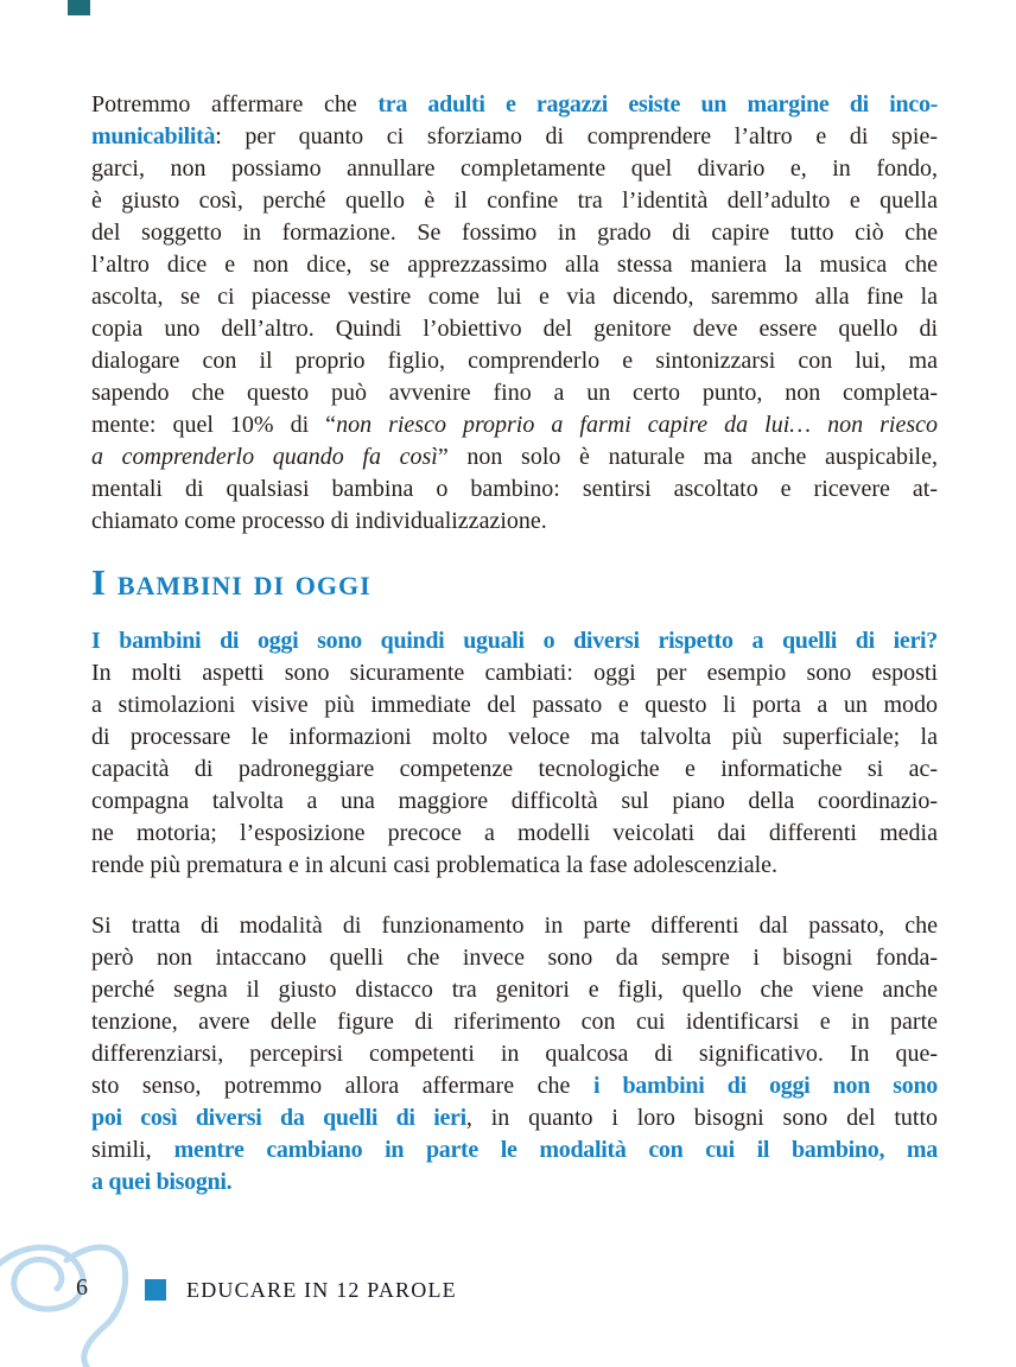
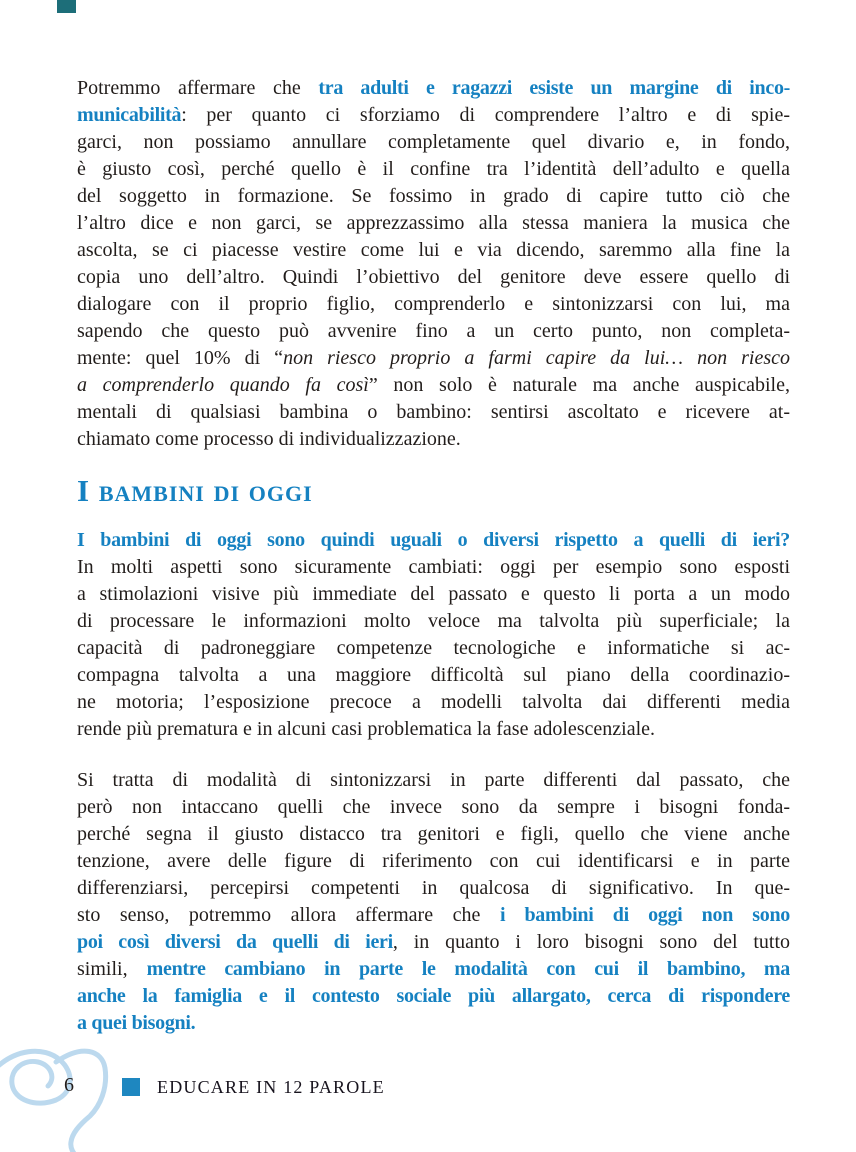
  Potremmo affermare che tra adulti e ragazzi esiste un margine di inco-
  municabilità: per quanto ci sforziamo di comprendere l’altro e di spie-
  garci, non possiamo annullare completamente quel divario e, in fondo,
  è giusto così, perché quello è il confine tra l’identità dell’adulto e quella
  del soggetto in formazione. Se fossimo in grado di capire tutto ciò che
- l’altro dice e non dice, se apprezzassimo alla stessa maniera la musica che
+ l’altro dice e non garci, se apprezzassimo alla stessa maniera la musica che
  ascolta, se ci piacesse vestire come lui e via dicendo, saremmo alla fine la
  copia uno dell’altro. Quindi l’obiettivo del genitore deve essere quello di
  dialogare con il proprio figlio, comprenderlo e sintonizzarsi con lui, ma
  sapendo che questo può avvenire fino a un certo punto, non completa-
  mente: quel 10% di “non riesco proprio a farmi capire da lui… non riesco
  a comprenderlo quando fa così” non solo è naturale ma anche auspicabile,
  mentali di qualsiasi bambina o bambino: sentirsi ascoltato e ricevere at-
  chiamato come processo di individualizzazione.
  I bambini di oggi
  I bambini di oggi sono quindi uguali o diversi rispetto a quelli di ieri?
  In molti aspetti sono sicuramente cambiati: oggi per esempio sono esposti
  a stimolazioni visive più immediate del passato e questo li porta a un modo
  di processare le informazioni molto veloce ma talvolta più superficiale; la
  capacità di padroneggiare competenze tecnologiche e informatiche si ac-
  compagna talvolta a una maggiore difficoltà sul piano della coordinazio-
- ne motoria; l’esposizione precoce a modelli veicolati dai differenti media
+ ne motoria; l’esposizione precoce a modelli talvolta dai differenti media
  rende più prematura e in alcuni casi problematica la fase adolescenziale.
- Si tratta di modalità di funzionamento in parte differenti dal passato, che
+ Si tratta di modalità di sintonizzarsi in parte differenti dal passato, che
  però non intaccano quelli che invece sono da sempre i bisogni fonda-
  perché segna il giusto distacco tra genitori e figli, quello che viene anche
  tenzione, avere delle figure di riferimento con cui identificarsi e in parte
  differenziarsi, percepirsi competenti in qualcosa di significativo. In que-
  sto senso, potremmo allora affermare che i bambini di oggi non sono
  poi così diversi da quelli di ieri, in quanto i loro bisogni sono del tutto
  simili, mentre cambiano in parte le modalità con cui il bambino, ma
+ anche la famiglia e il contesto sociale più allargato, cerca di rispondere
  a quei bisogni.
  6
  EDUCARE IN 12 PAROLE
